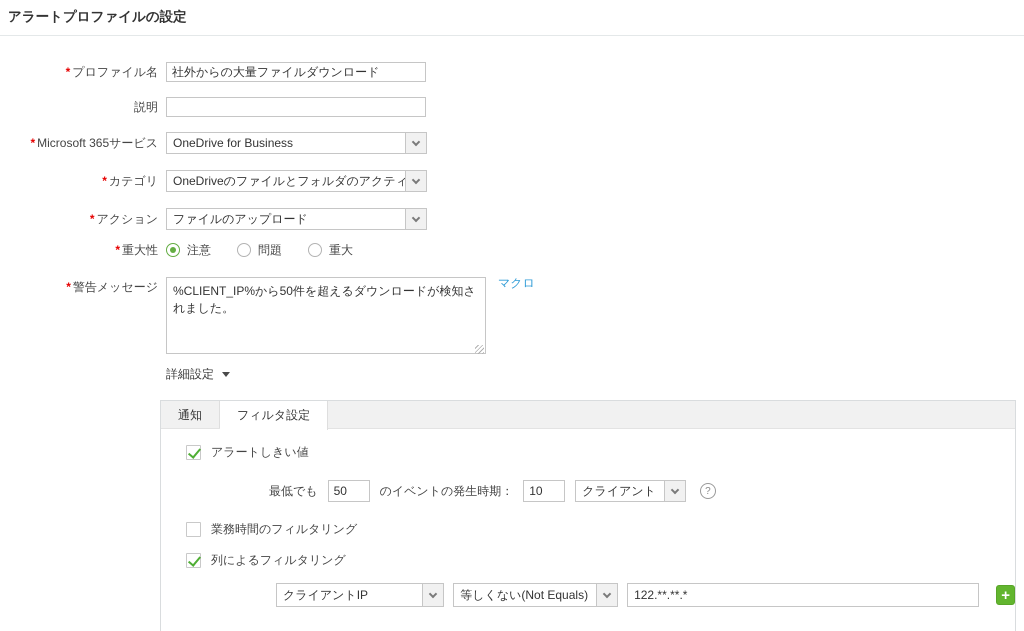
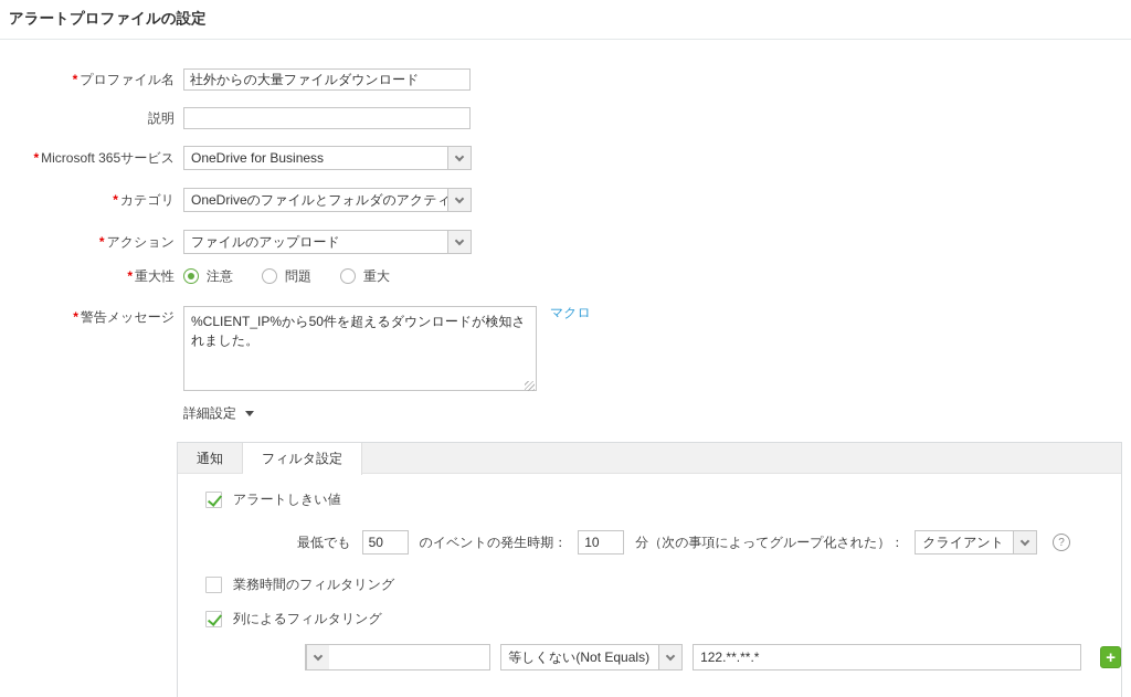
  アラートプロファイルの設定
  * プロファイル名
  社外からの大量ファイルダウンロード
  説明
  * Microsoft 365サービス
  OneDrive for Business
  * カテゴリ
  OneDriveのファイルとフォルダのアクティ
  * アクション
  ファイルのアップロード
  * 重大性
  注意
  問題
  重大
  * 警告メッセージ
  マクロ
  詳細設定
  通知
  フィルタ設定
  アラートしきい値
  最低でも
  50
  のイベントの発生時期：
  10
+ 分（次の事項によってグループ化された）：
  クライアント
  ?
  業務時間のフィルタリング
  列によるフィルタリング
- クライアントIP
  等しくない(Not Equals)
  122.**.**.*
  +
